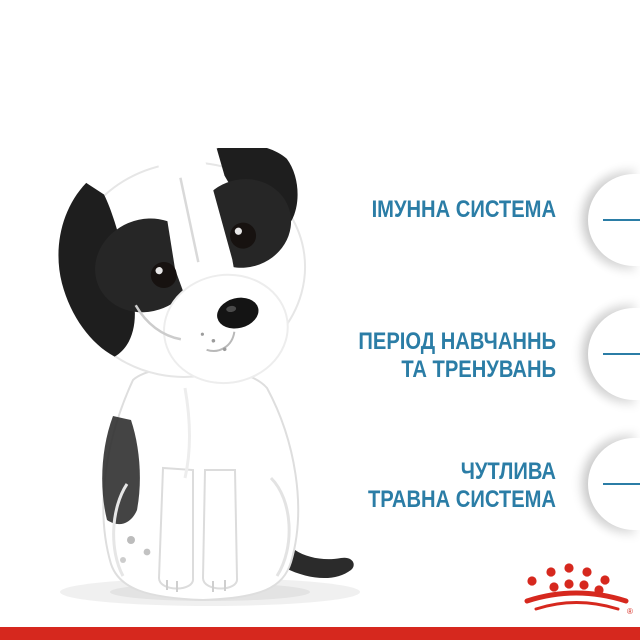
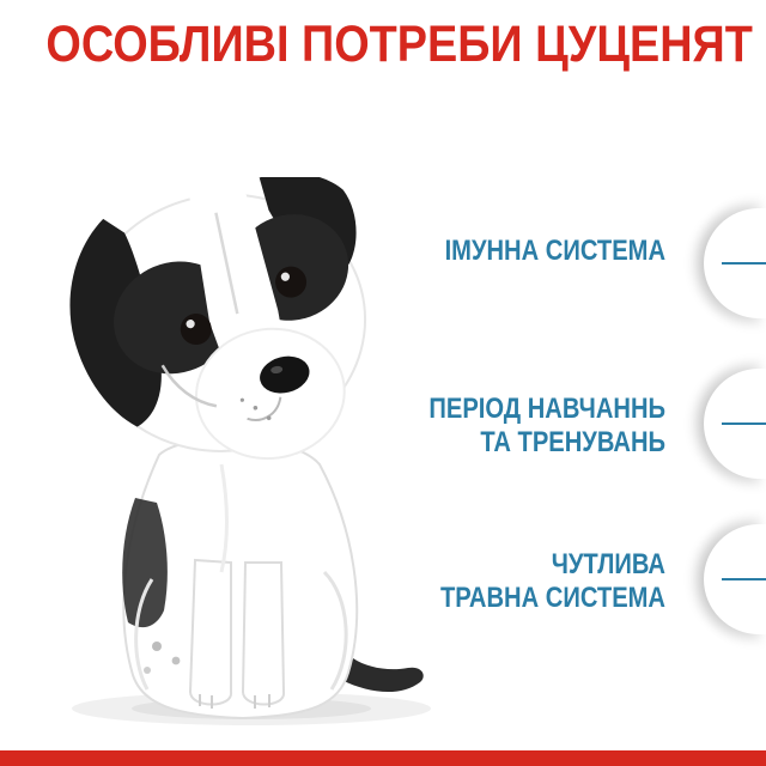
+ ОСОБЛИВІ ПОТРЕБИ ЦУЦЕНЯТ
  ІМУННА СИСТЕМА
  ПЕРІОД НАВЧАННЬ
  ТА ТРЕНУВАНЬ
  ЧУТЛИВА
  ТРАВНА СИСТЕМА
- ®
